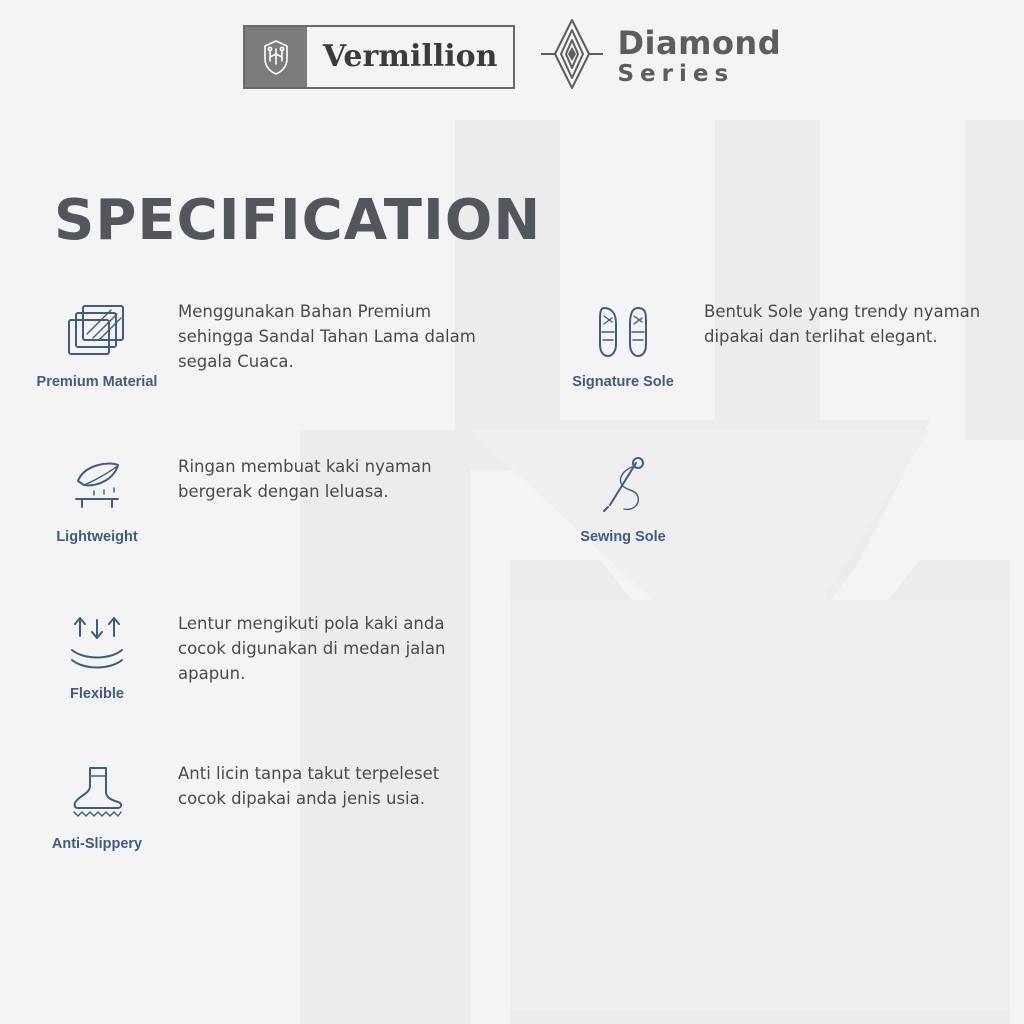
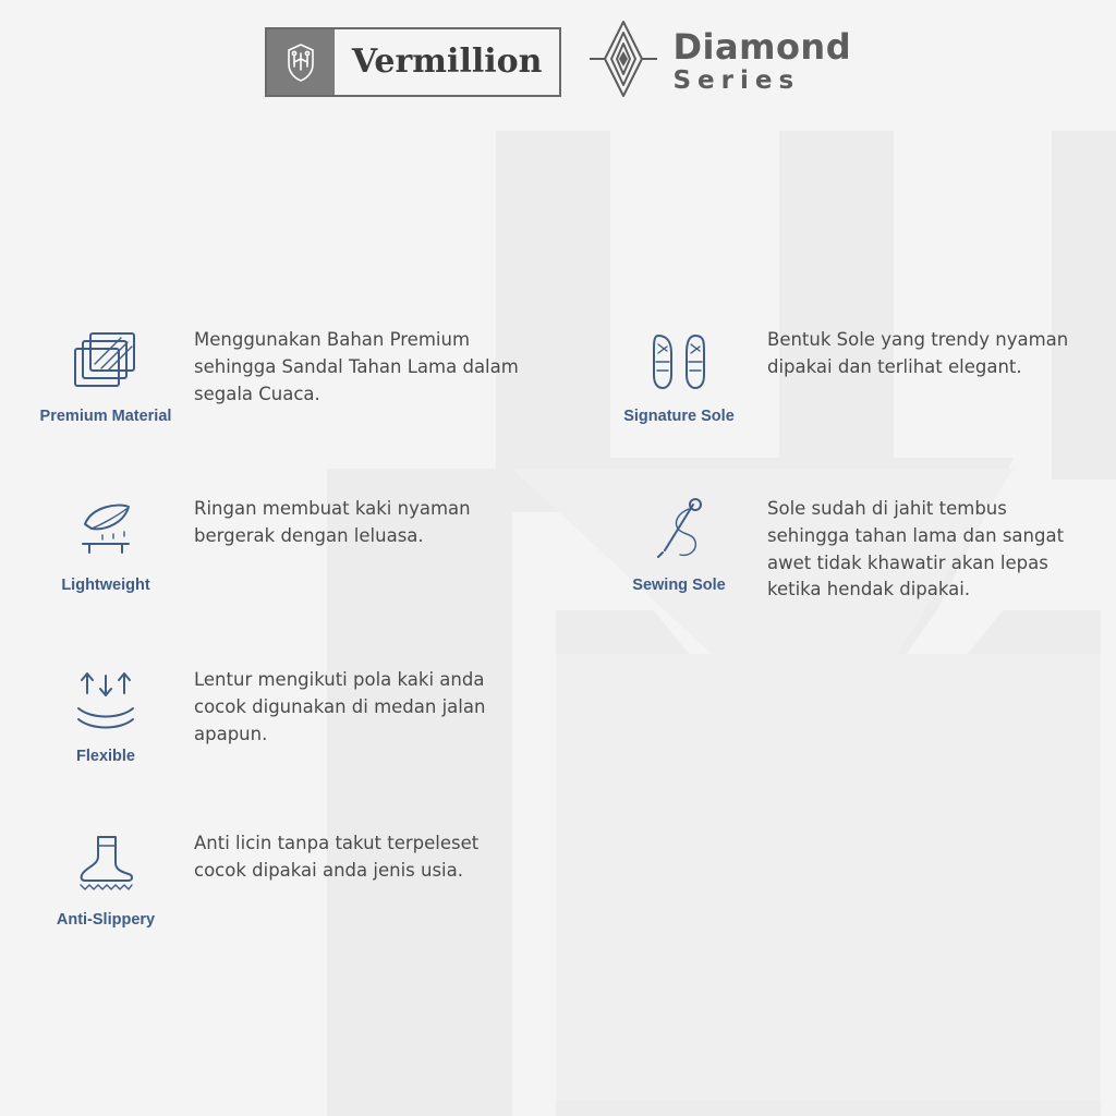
  Vermillion
  Diamond
  Series
- SPECIFICATION
  Premium Material
  Menggunakan Bahan Premium sehingga Sandal Tahan Lama dalam segala Cuaca.
  Lightweight
  Ringan membuat kaki nyaman bergerak dengan leluasa.
  Flexible
  Lentur mengikuti pola kaki anda cocok digunakan di medan jalan apapun.
  Anti-Slippery
  Anti licin tanpa takut terpeleset cocok dipakai anda jenis usia.
  Signature Sole
  Bentuk Sole yang trendy nyaman dipakai dan terlihat elegant.
  Sewing Sole
+ Sole sudah di jahit tembus sehingga tahan lama dan sangat awet tidak khawatir akan lepas ketika hendak dipakai.
